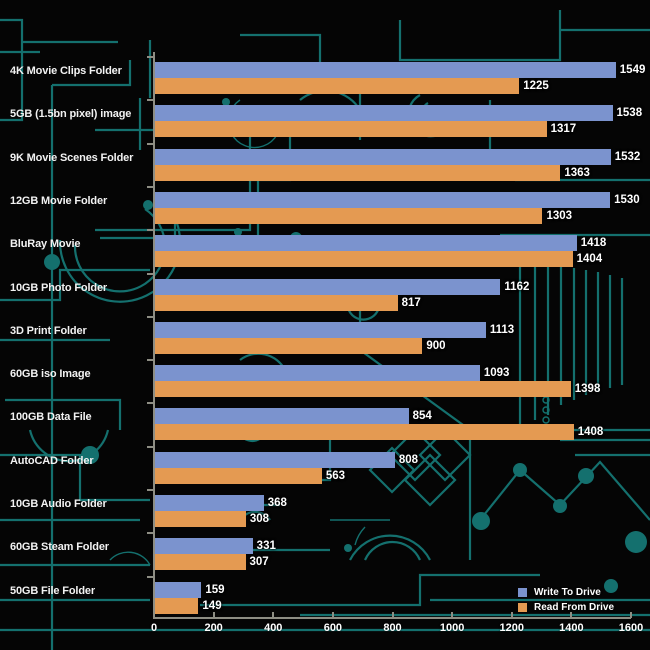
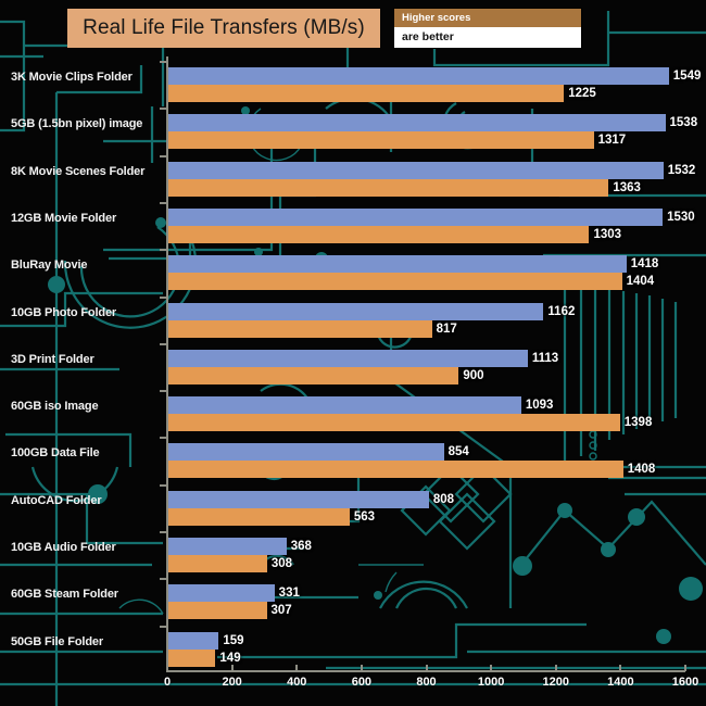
+ Real Life File Transfers (MB/s)
+ Higher scores
+ are better
- 4K Movie Clips Folder
+ 3K Movie Clips Folder
  1549
  1225
  5GB (1.5bn pixel) image
  1538
  1317
- 9K Movie Scenes Folder
+ 8K Movie Scenes Folder
  1532
  1363
  12GB Movie Folder
  1530
  1303
  BluRay Movie
  1418
  1404
  10GB Photo Folder
  1162
  817
  3D Print Folder
  1113
  900
  60GB iso Image
  1093
  1398
  100GB Data File
  854
  1408
  AutoCAD Folder
  808
  563
  10GB Audio Folder
  368
  308
  60GB Steam Folder
  331
  307
  50GB File Folder
  159
  149
  0
  200
  400
  600
  800
  1000
  1200
  1400
  1600
- Write To Drive
- Read From Drive
